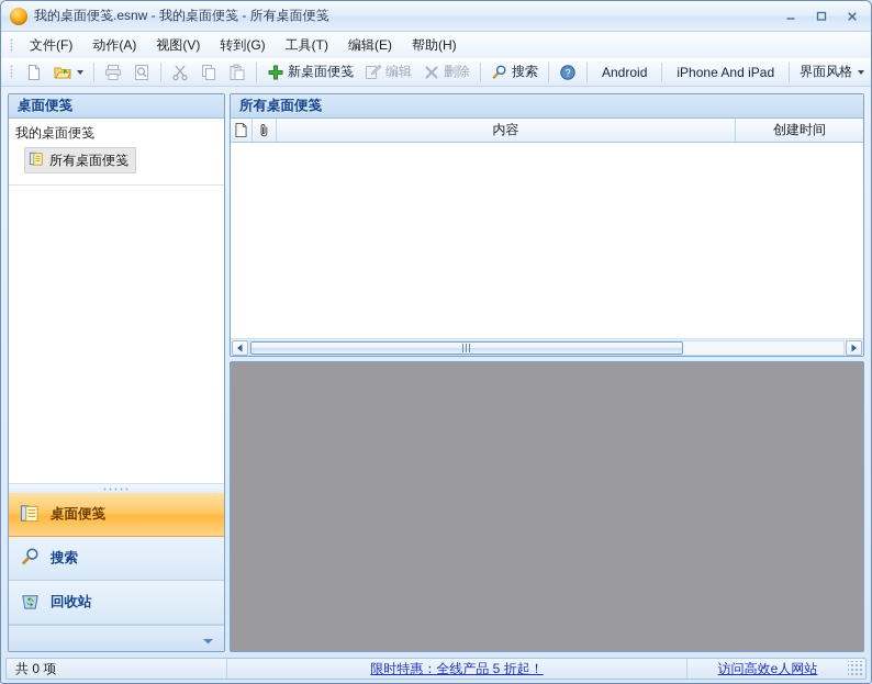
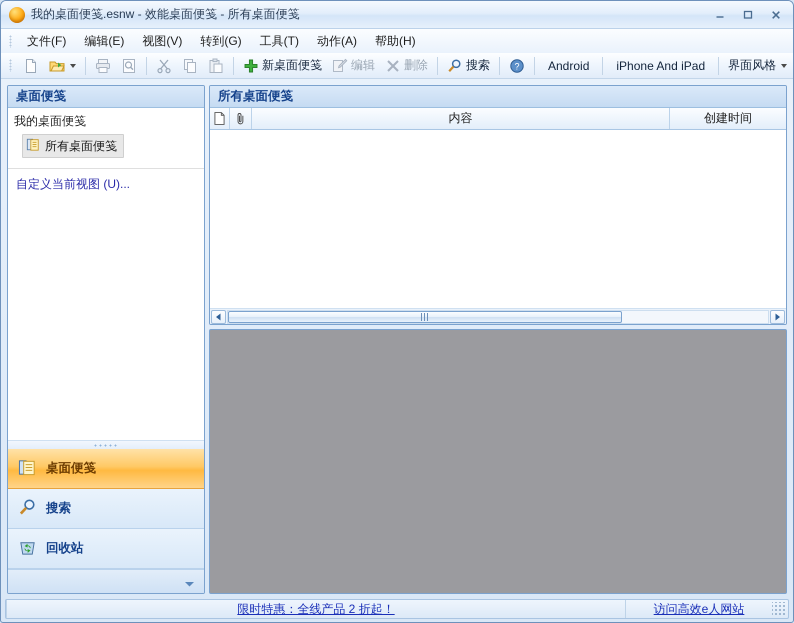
- 我的桌面便笺.esnw - 我的桌面便笺 - 所有桌面便笺
+ 我的桌面便笺.esnw - 效能桌面便笺 - 所有桌面便笺
  文件(F)
- 动作(A)
+ 编辑(E)
  视图(V)
  转到(G)
  工具(T)
- 编辑(E)
+ 动作(A)
  帮助(H)
  新桌面便笺
  编辑
  删除
  搜索
  ?
  Android
  iPhone And iPad
  界面风格
  桌面便笺
  我的桌面便笺
  所有桌面便笺
+ 自定义当前视图 (U)...
  桌面便笺
  搜索
  回收站
  所有桌面便笺
  内容
  创建时间
- 共 0 项
- 限时特惠：全线产品 5 折起！
+ 限时特惠：全线产品 2 折起！
  访问高效e人网站
